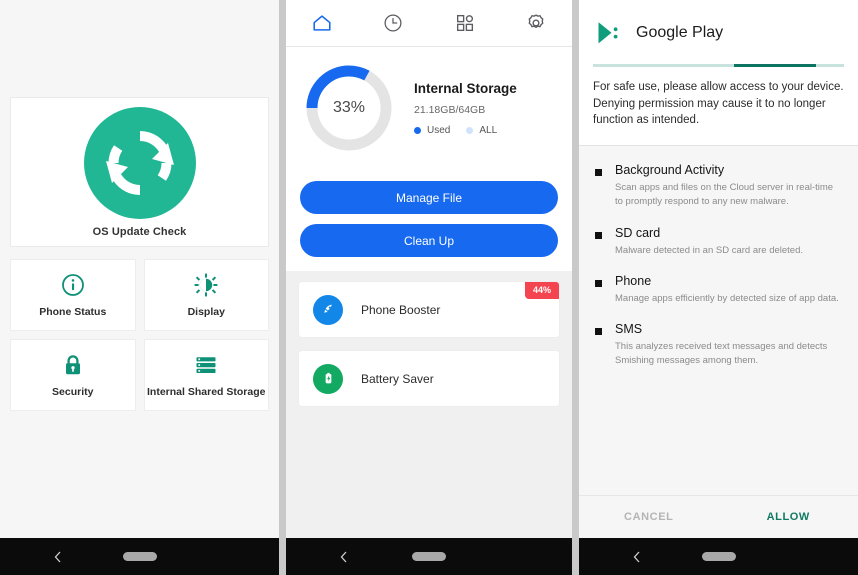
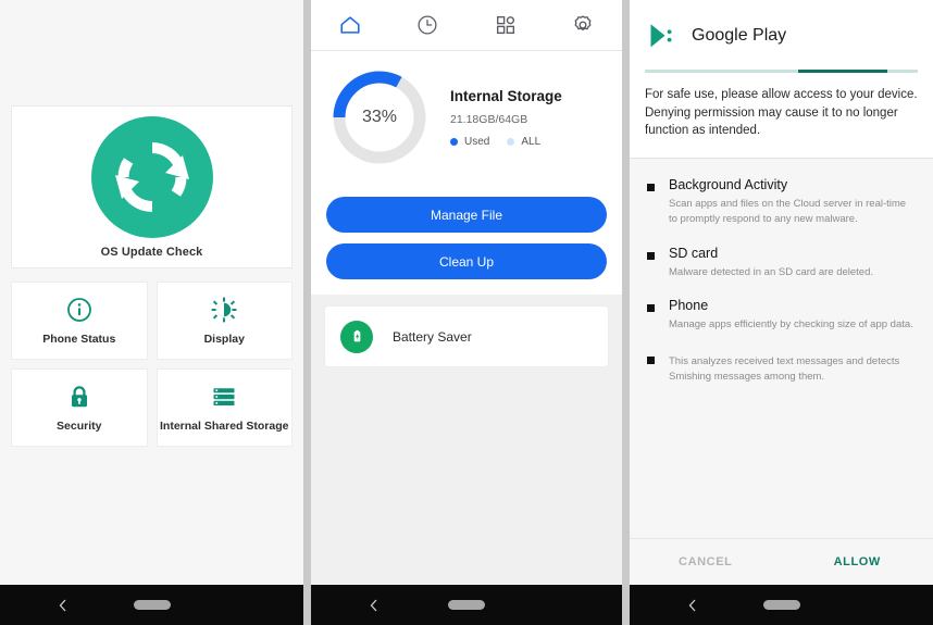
  OS Update Check
  Phone Status
  Display
  Security
  Internal Shared Storage
  33%
  Internal Storage
  21.18GB/64GB
  Used
  ALL
  Manage File
  Clean Up
- Phone Booster
- 44%
  Battery Saver
  Google Play
  For safe use, please allow access to your device.
  Denying permission may cause it to no longer function as intended.
  Background Activity
  Scan apps and files on the Cloud server in real-time to promptly respond to any new malware.
  SD card
  Malware detected in an SD card are deleted.
  Phone
- Manage apps efficiently by detected size of app data.
+ Manage apps efficiently by checking size of app data.
- SMS
  This analyzes received text messages and detects Smishing messages among them.
  CANCEL
  ALLOW
